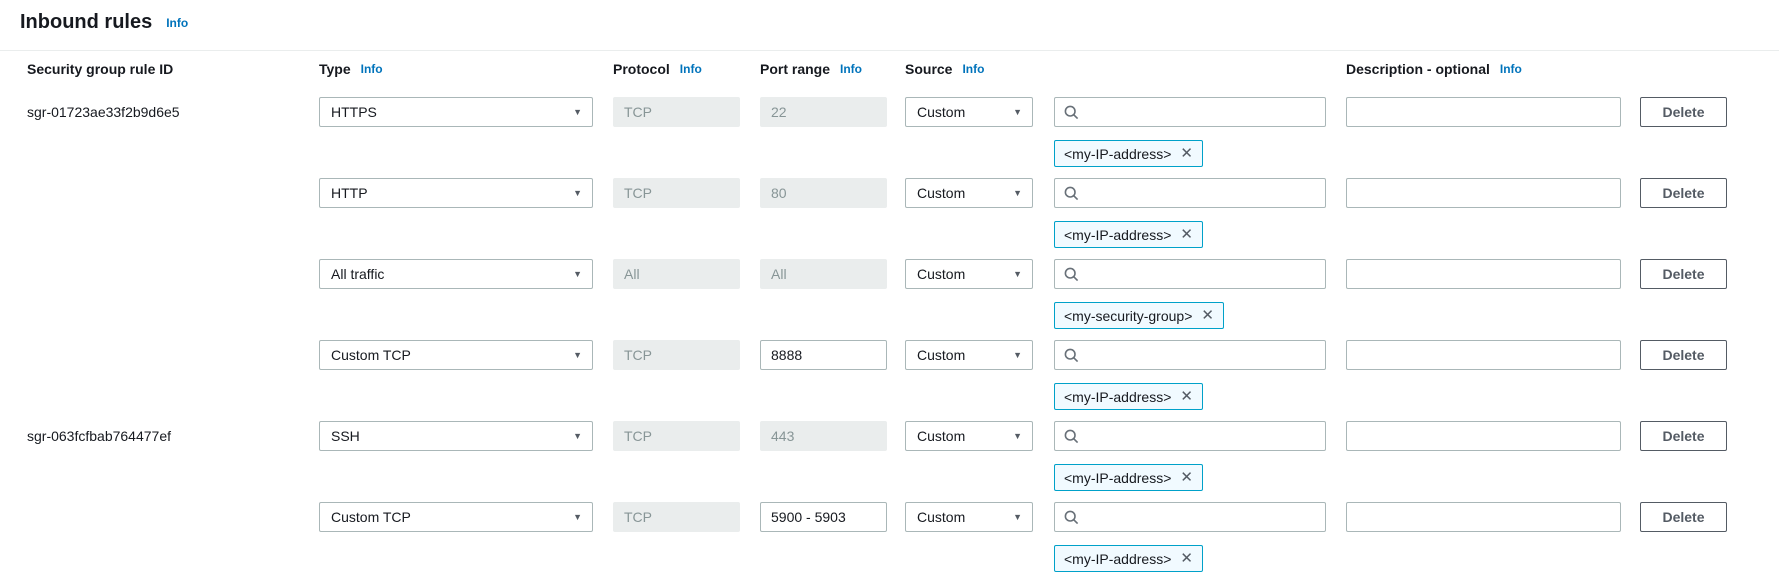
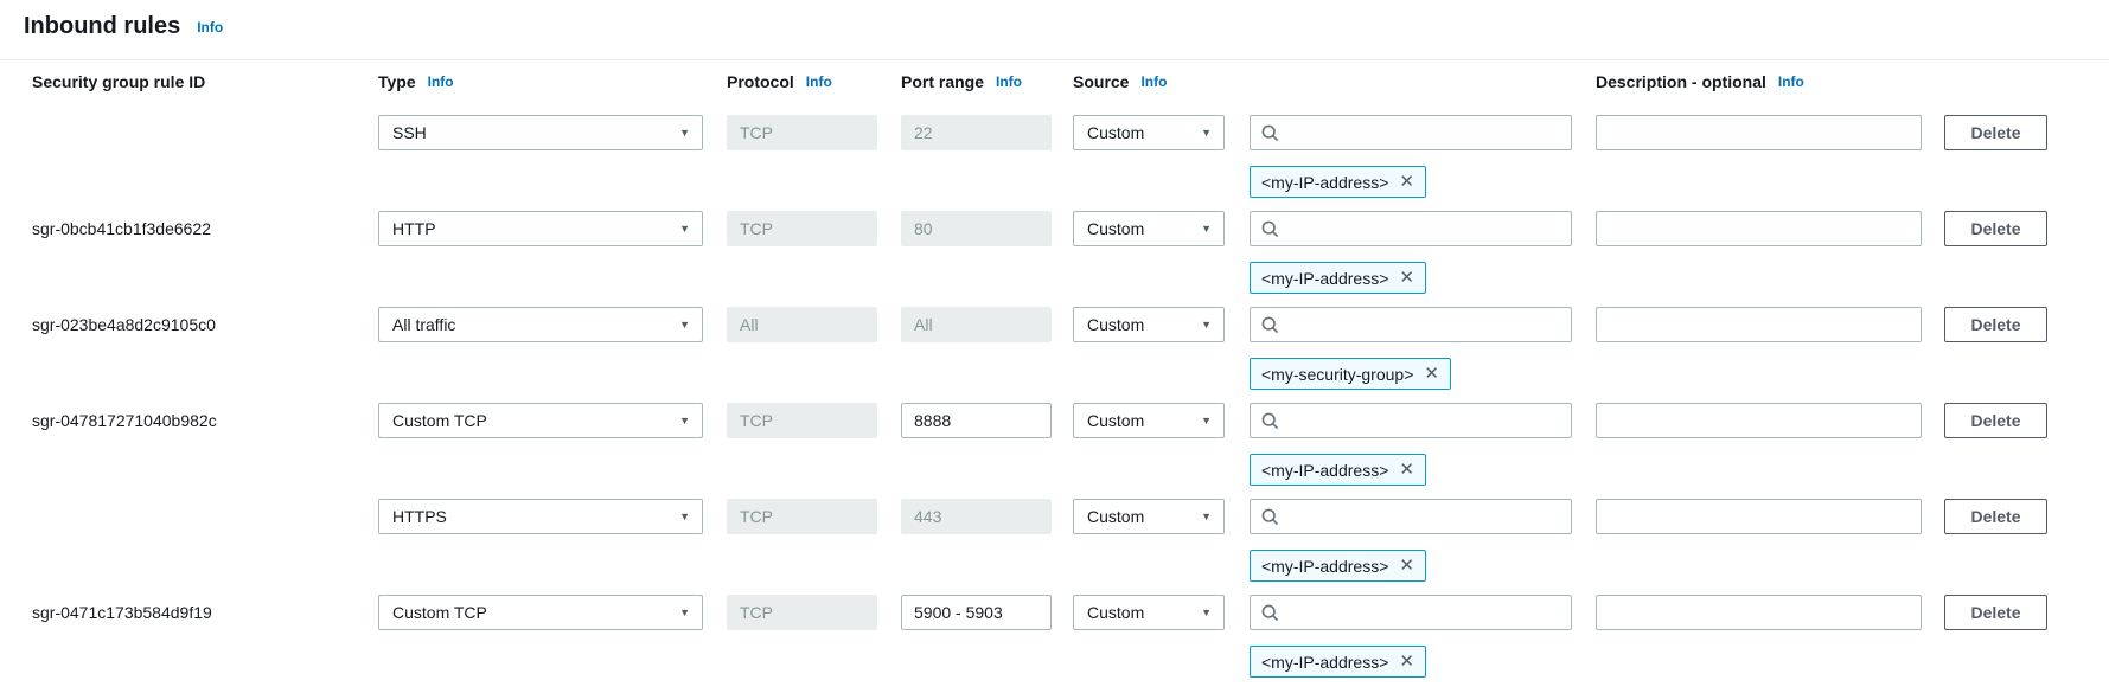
  Inbound rules
  Info
  Security group rule ID
  Type
  Info
  Protocol
  Info
  Port range
  Info
  Source
  Info
  Description - optional
  Info
- sgr-01723ae33f2b9d6e5
- HTTPS
+ SSH
  ▼
  TCP
  22
  Custom
  ▼
  Delete
  <my-IP-address>
  ✕
+ sgr-0bcb41cb1f3de6622
  HTTP
  ▼
  TCP
  80
  Custom
  ▼
  Delete
  <my-IP-address>
  ✕
+ sgr-023be4a8d2c9105c0
  All traffic
  ▼
  All
  All
  Custom
  ▼
  Delete
  <my-security-group>
  ✕
+ sgr-047817271040b982c
  Custom TCP
  ▼
  TCP
  8888
  Custom
  ▼
  Delete
  <my-IP-address>
  ✕
- sgr-063fcfbab764477ef
- SSH
+ HTTPS
  ▼
  TCP
  443
  Custom
  ▼
  Delete
  <my-IP-address>
  ✕
+ sgr-0471c173b584d9f19
  Custom TCP
  ▼
  TCP
  5900 - 5903
  Custom
  ▼
  Delete
  <my-IP-address>
  ✕
